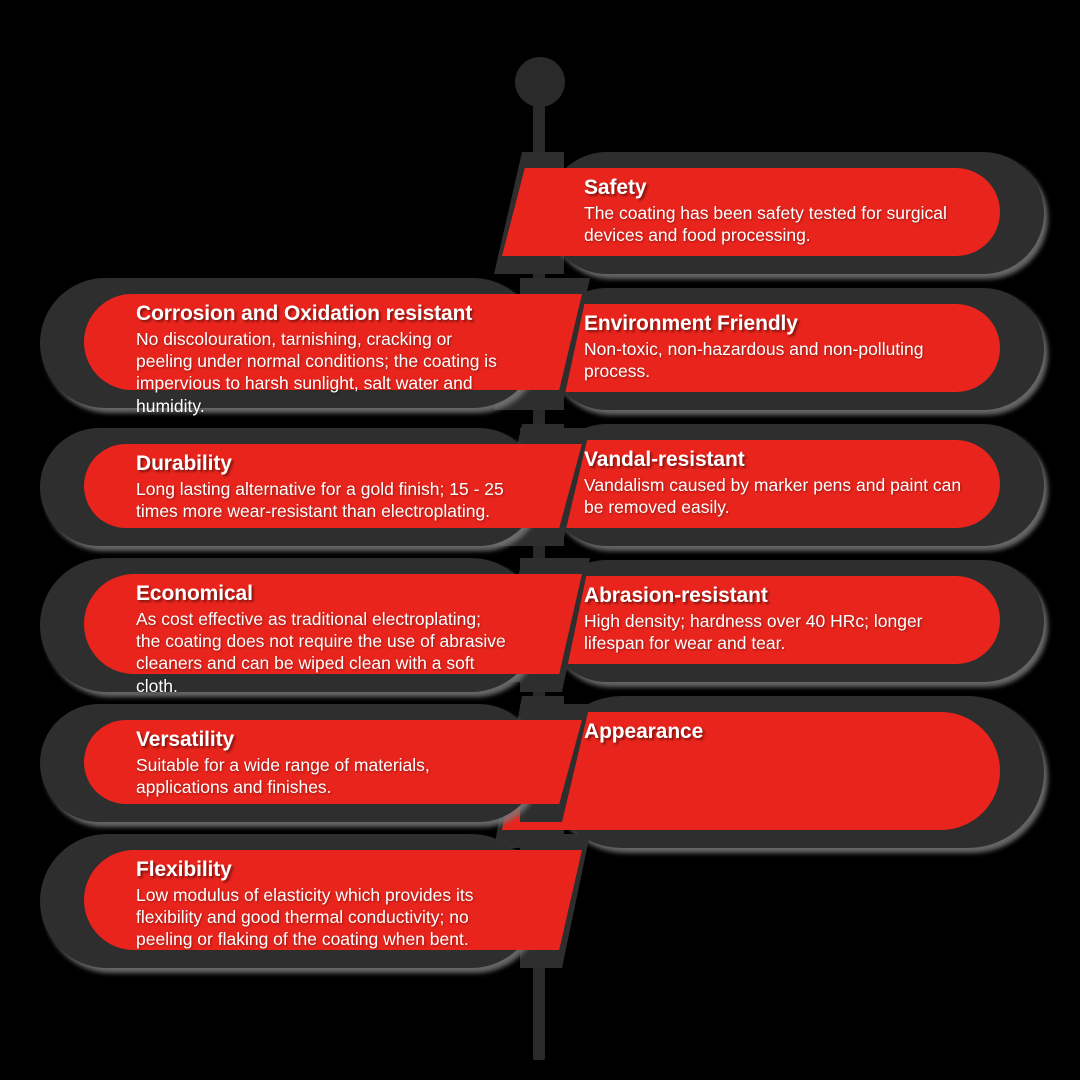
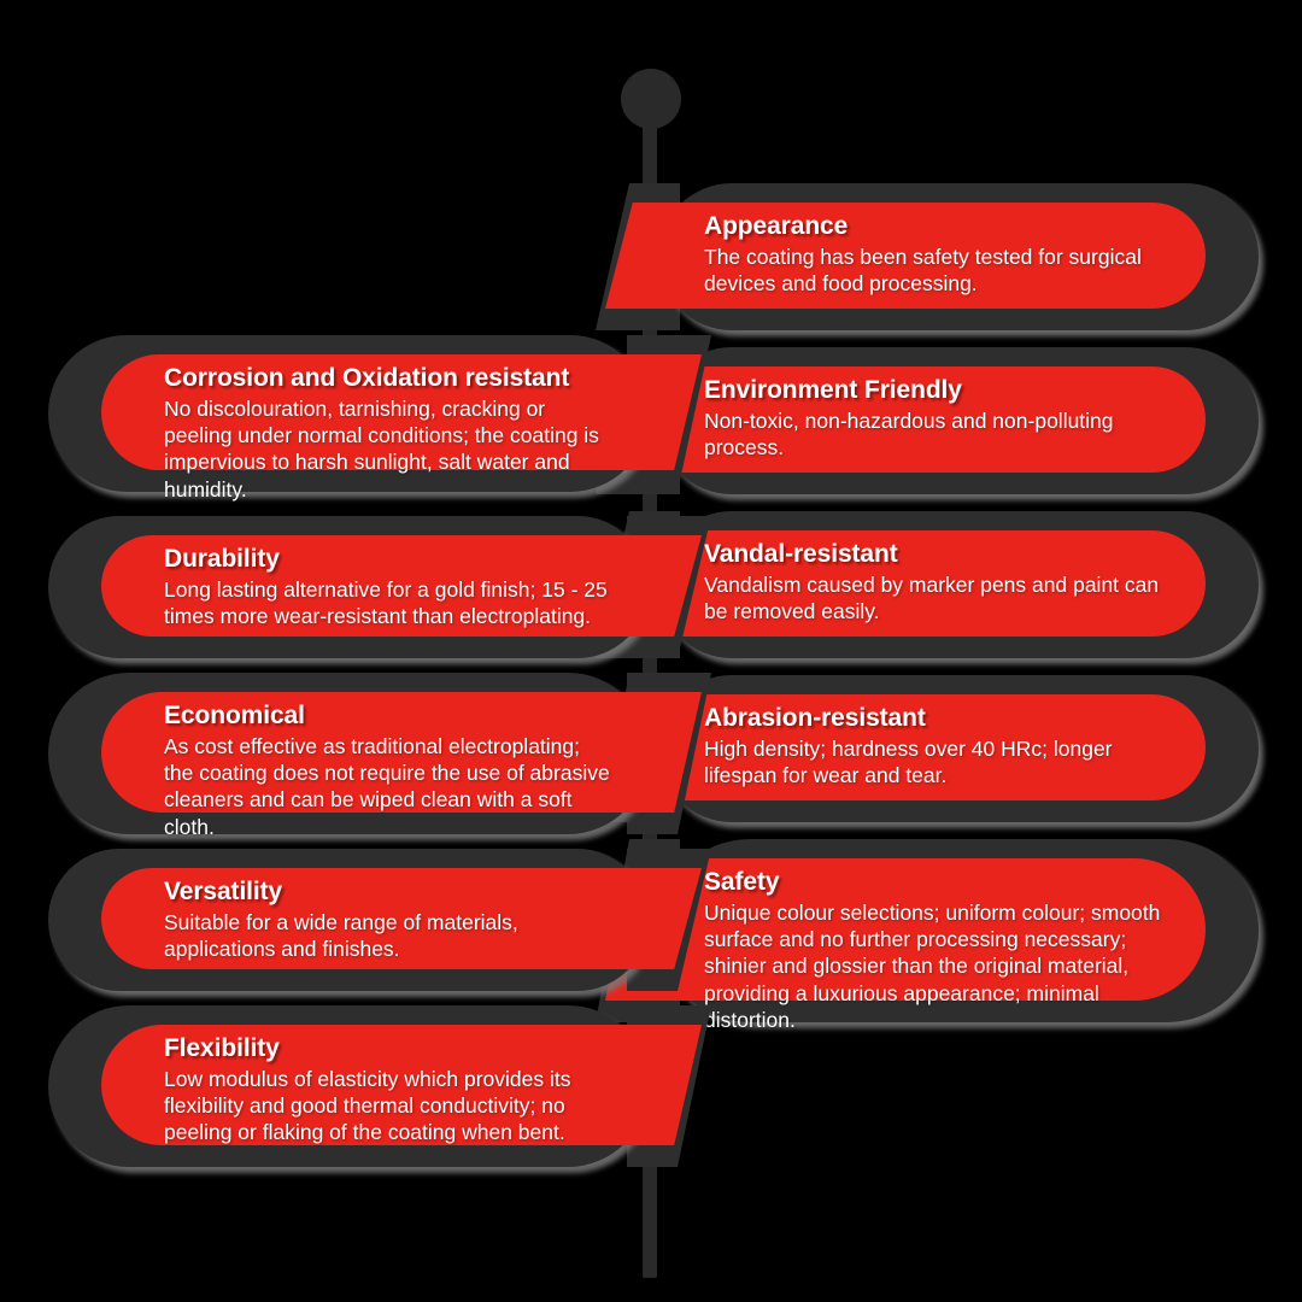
- Safety
+ Appearance
  The coating has been safety tested for surgical devices and food processing.
  Environment Friendly
  Non-toxic, non-hazardous and non-polluting process.
  Vandal-resistant
  Vandalism caused by marker pens and paint can be removed easily.
  Abrasion-resistant
  High density; hardness over 40 HRc; longer lifespan for wear and tear.
- Appearance
+ Safety
+ Unique colour selections; uniform colour; smooth surface and no further processing necessary; shinier and glossier than the original material, providing a luxurious appearance; minimal distortion.
  Corrosion and Oxidation resistant
  No discolouration, tarnishing, cracking or peeling under normal conditions; the coating is impervious to harsh sunlight, salt water and humidity.
  Durability
  Long lasting alternative for a gold finish; 15 - 25 times more wear-resistant than electroplating.
  Economical
  As cost effective as traditional electroplating; the coating does not require the use of abrasive cleaners and can be wiped clean with a soft cloth.
  Versatility
  Suitable for a wide range of materials, applications and finishes.
  Flexibility
  Low modulus of elasticity which provides its flexibility and good thermal conductivity; no peeling or flaking of the coating when bent.
